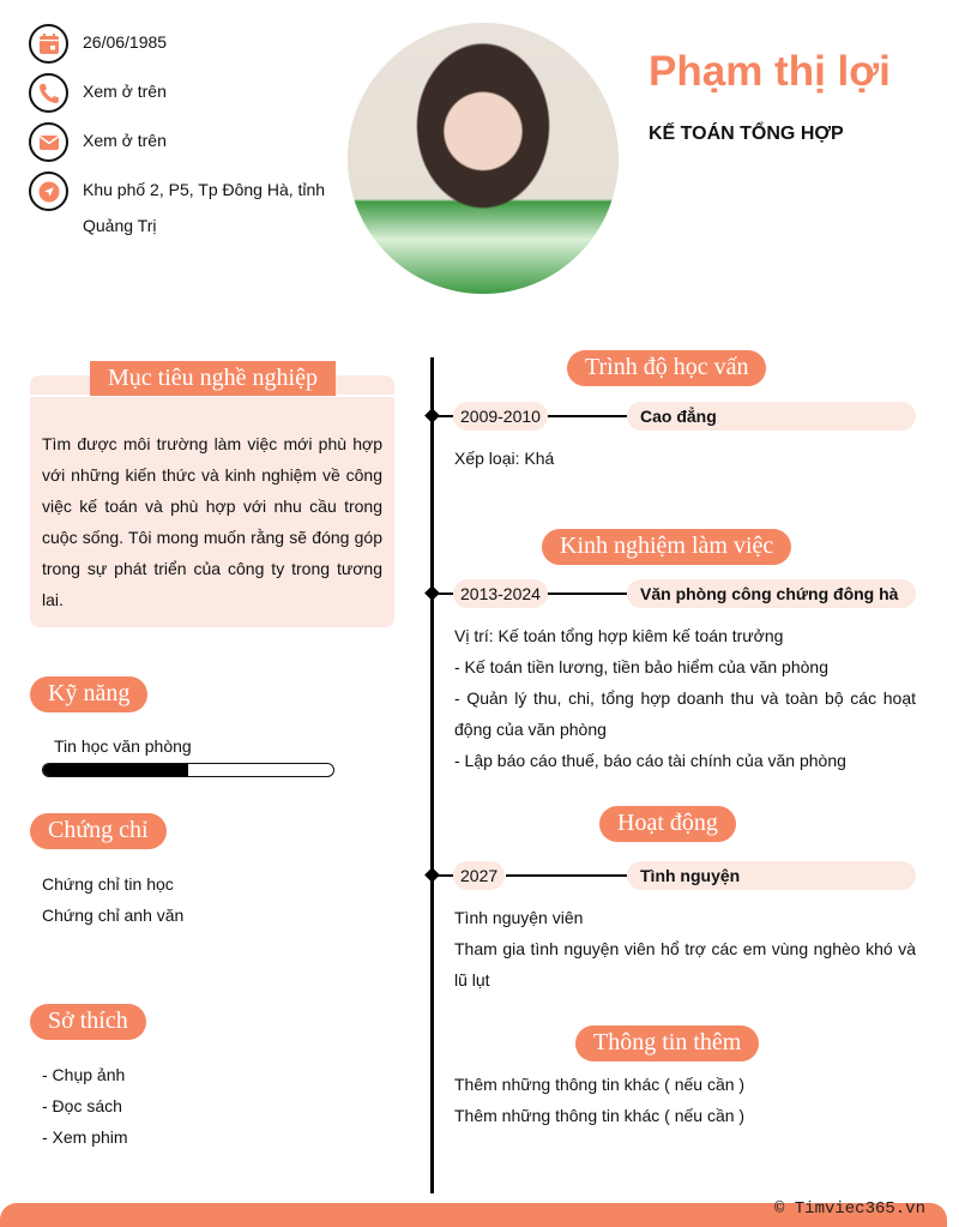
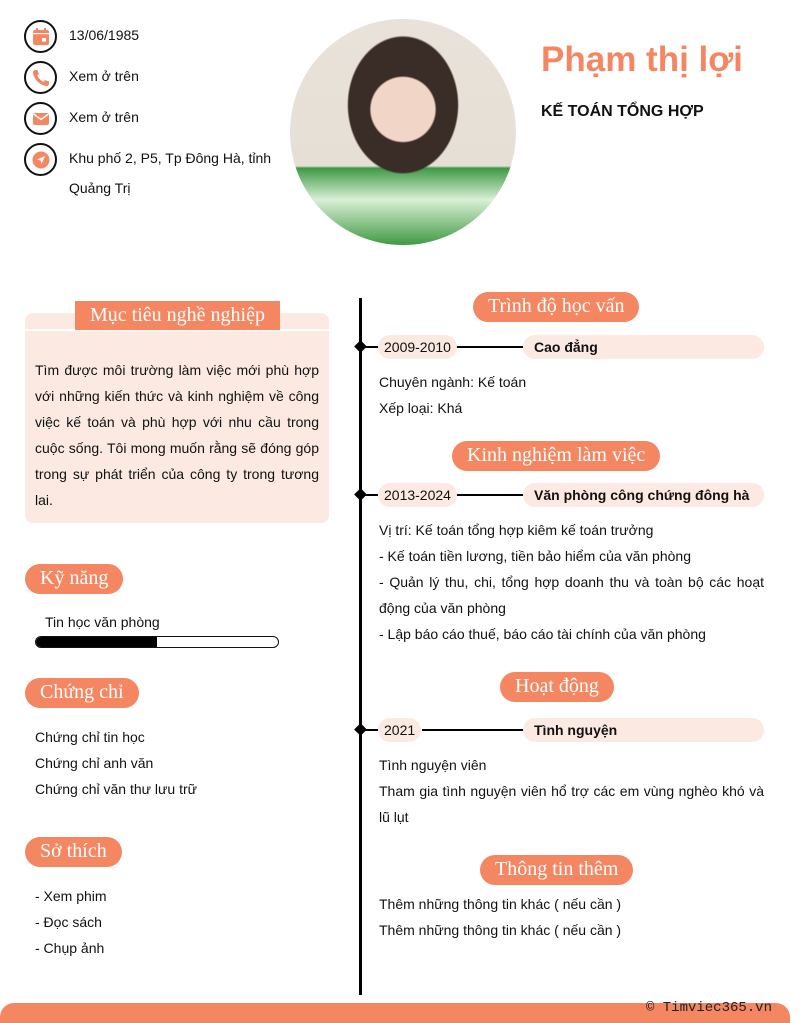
- 26/06/1985
+ 13/06/1985
  Xem ở trên
  Xem ở trên
  Khu phố 2, P5, Tp Đông Hà, tỉnh Quảng Trị
  Phạm thị lợi
  KẾ TOÁN TỔNG HỢP
  Mục tiêu nghề nghiệp
  Tìm được môi trường làm việc mới phù hợp với những kiến thức và kinh nghiệm về công việc kế toán và phù hợp với nhu cầu trong cuộc sống. Tôi mong muốn rằng sẽ đóng góp trong sự phát triển của công ty trong tương lai.
  Kỹ năng
  Tin học văn phòng
  Chứng chỉ
  Chứng chỉ tin học
  Chứng chỉ anh văn
+ Chứng chỉ văn thư lưu trữ
  Sở thích
- - Chụp ảnh
+ - Xem phim
  - Đọc sách
- - Xem phim
+ - Chụp ảnh
  Trình độ học vấn
  2009-2010
  Cao đẳng
+ Chuyên ngành: Kế toán
  Xếp loại: Khá
  Kinh nghiệm làm việc
  2013-2024
  Văn phòng công chứng đông hà
  Vị trí: Kế toán tổng hợp kiêm kế toán trưởng
  - Kế toán tiền lương, tiền bảo hiểm của văn phòng
  - Quản lý thu, chi, tổng hợp doanh thu và toàn bộ các hoạt động của văn phòng
  - Lập báo cáo thuế, báo cáo tài chính của văn phòng
  Hoạt động
- 2027
+ 2021
  Tình nguyện
  Tình nguyện viên
  Tham gia tình nguyện viên hổ trợ các em vùng nghèo khó và lũ lụt
  Thông tin thêm
  Thêm những thông tin khác ( nếu cần )
  Thêm những thông tin khác ( nếu cần )
  © Timviec365.vn
